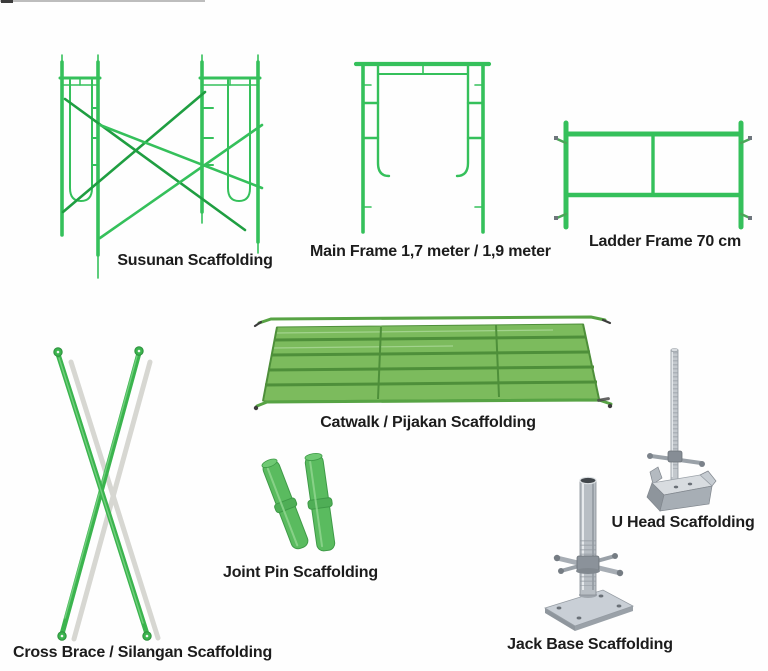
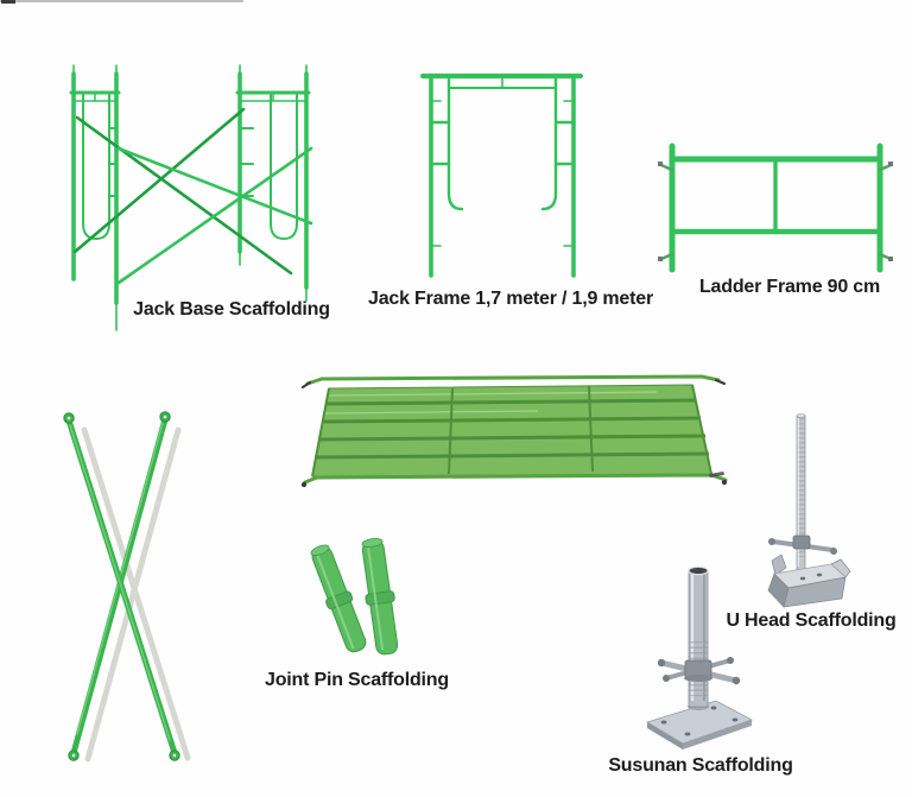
- Susunan Scaffolding
+ Jack Base Scaffolding
- Main Frame 1,7 meter / 1,9 meter
+ Jack Frame 1,7 meter / 1,9 meter
- Ladder Frame 70 cm
+ Ladder Frame 90 cm
- Catwalk / Pijakan Scaffolding
- Cross Brace / Silangan Scaffolding
  Joint Pin Scaffolding
  U Head Scaffolding
- Jack Base Scaffolding
+ Susunan Scaffolding
